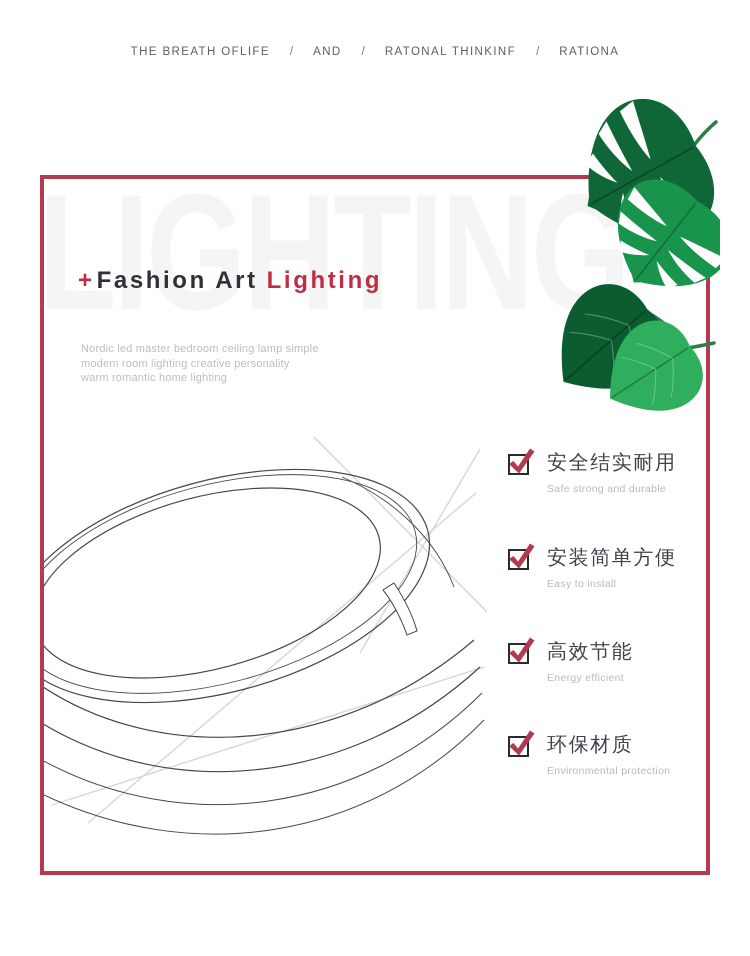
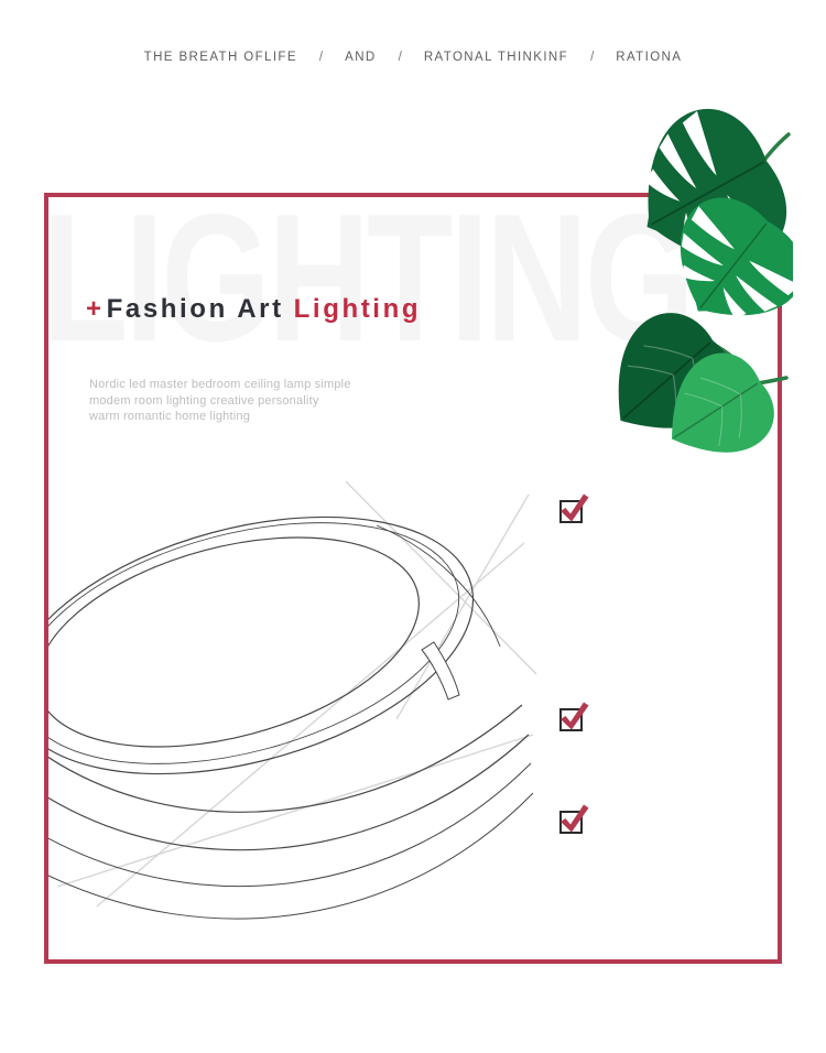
  THE BREATH OFLIFE
  /
  AND
  /
  RATONAL THINKINF
  /
  RATIONA
  LIGHTING
  +Fashion Art Lighting
  Nordic led master bedroom ceiling lamp simple
  modem room lighting creative personality
  warm romantic home lighting
- 安全结实耐用
- Safe strong and durable
- 安装简单方便
- Easy to install
- 高效节能
- Energy efficient
- 环保材质
- Environmental protection
